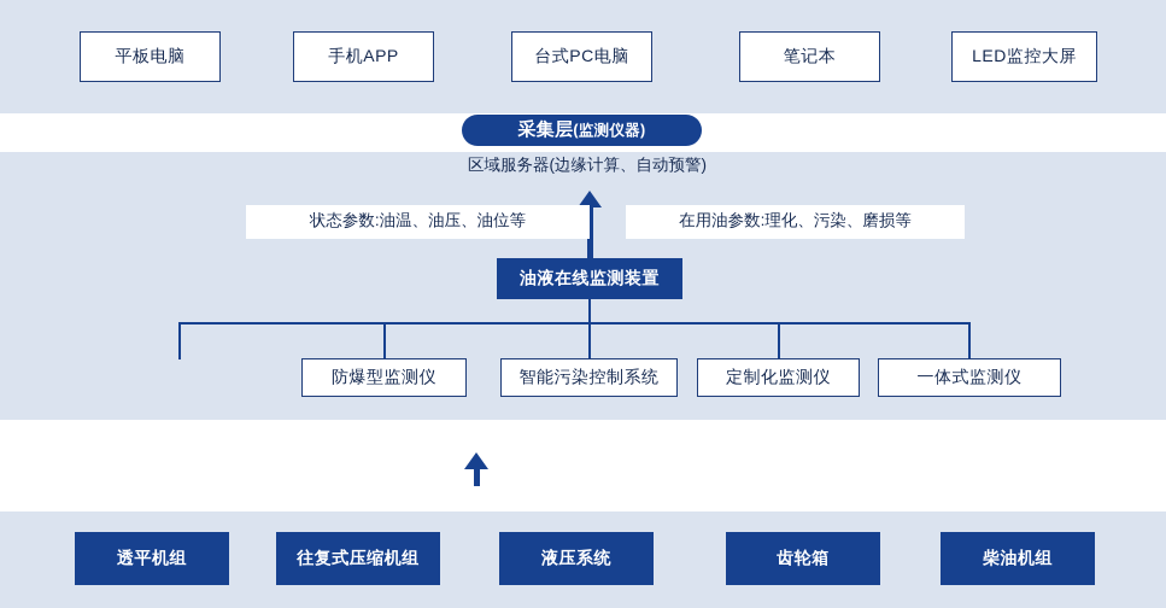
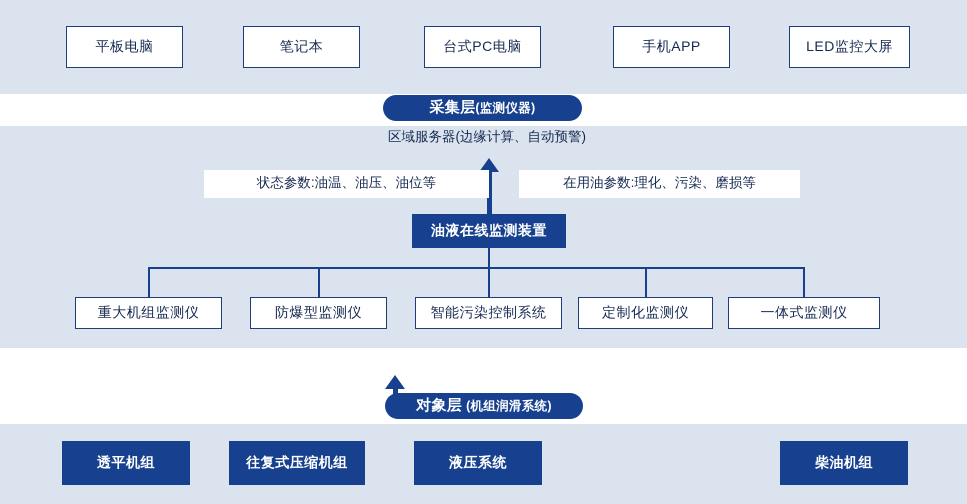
  平板电脑
- 手机APP
+ 笔记本
  台式PC电脑
- 笔记本
+ 手机APP
  LED监控大屏
  采集层
  (监测仪器)
  区域服务器(边缘计算、自动预警)
  状态参数:油温、油压、油位等
  在用油参数:理化、污染、磨损等
  油液在线监测装置
+ 重大机组监测仪
  防爆型监测仪
  智能污染控制系统
  定制化监测仪
  一体式监测仪
+ 对象层
+ (机组润滑系统)
  透平机组
  往复式压缩机组
  液压系统
- 齿轮箱
  柴油机组
